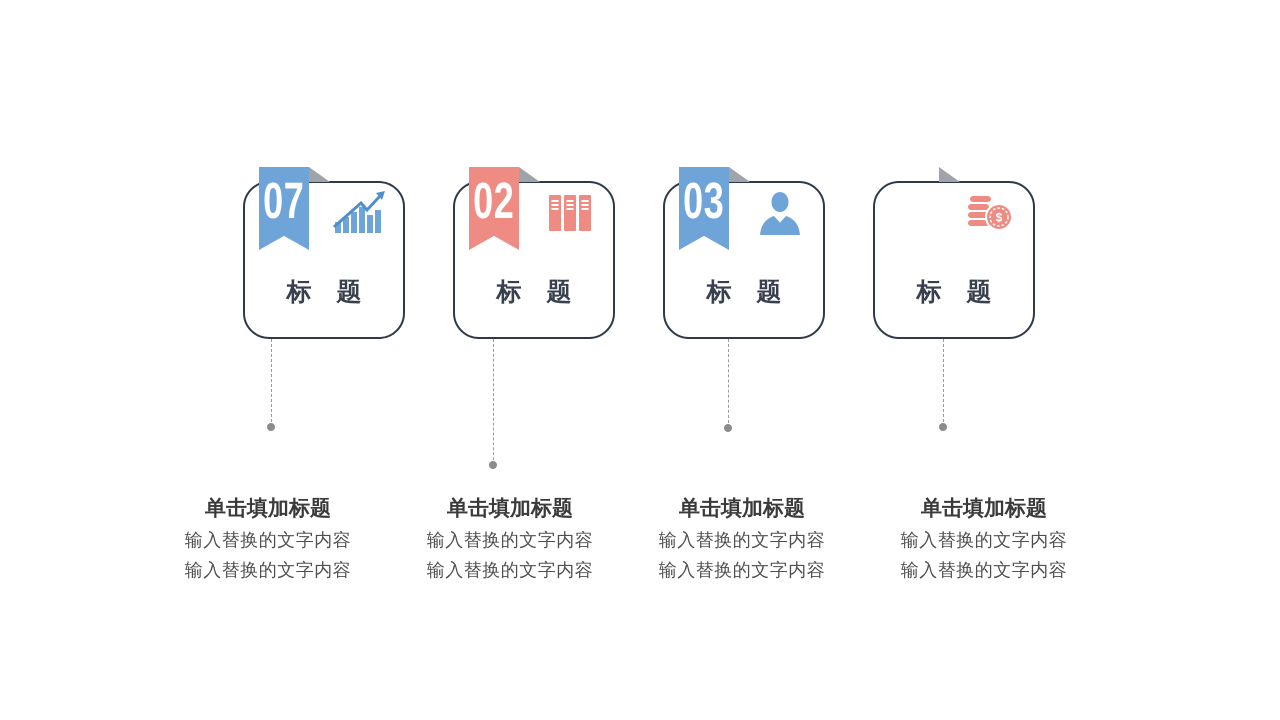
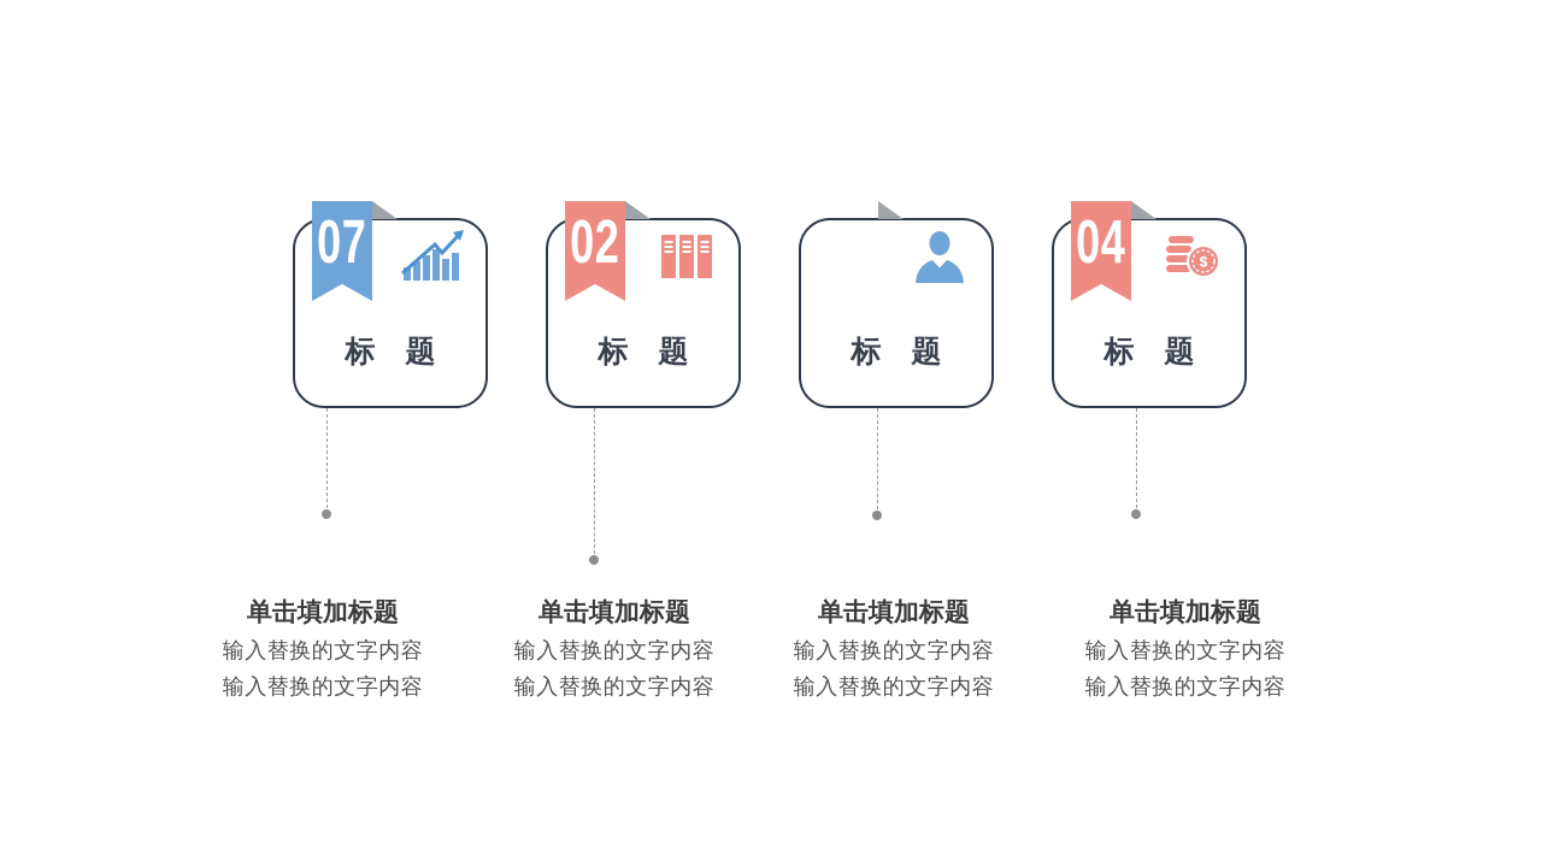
  07
  标 题
  02
  标 题
- 03
  标 题
+ 04
  $
  标 题
  单击填加标题
  输入替换的文字内容
  输入替换的文字内容
  单击填加标题
  输入替换的文字内容
  输入替换的文字内容
  单击填加标题
  输入替换的文字内容
  输入替换的文字内容
  单击填加标题
  输入替换的文字内容
  输入替换的文字内容
